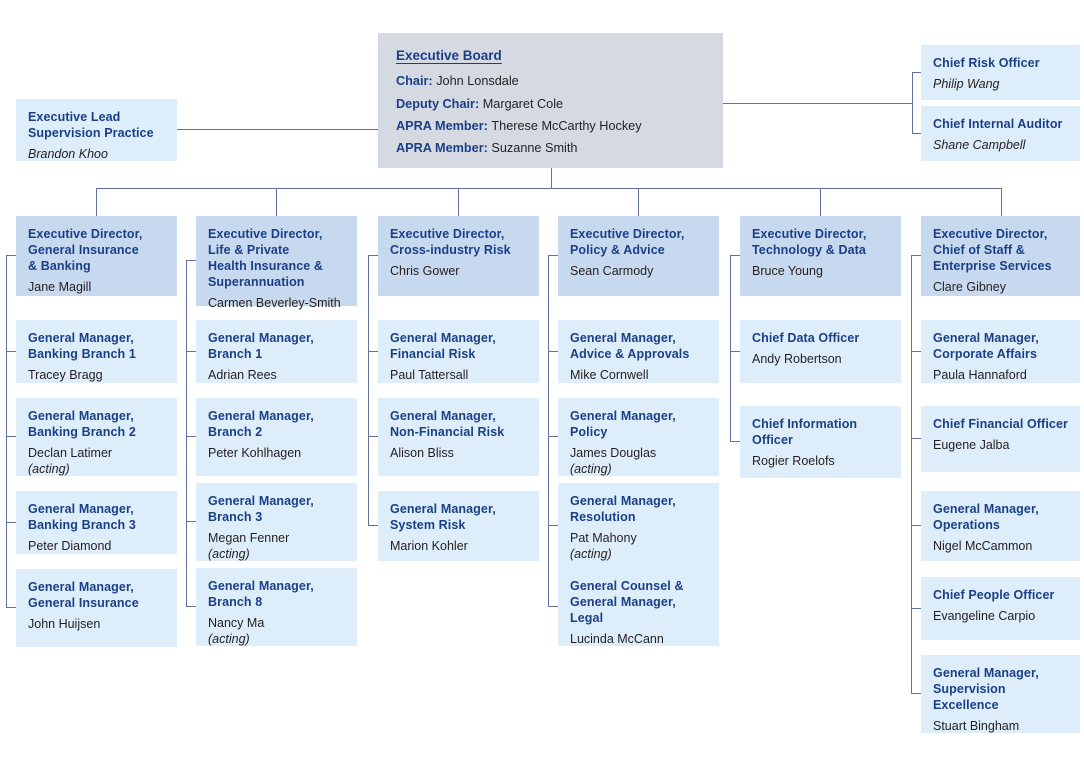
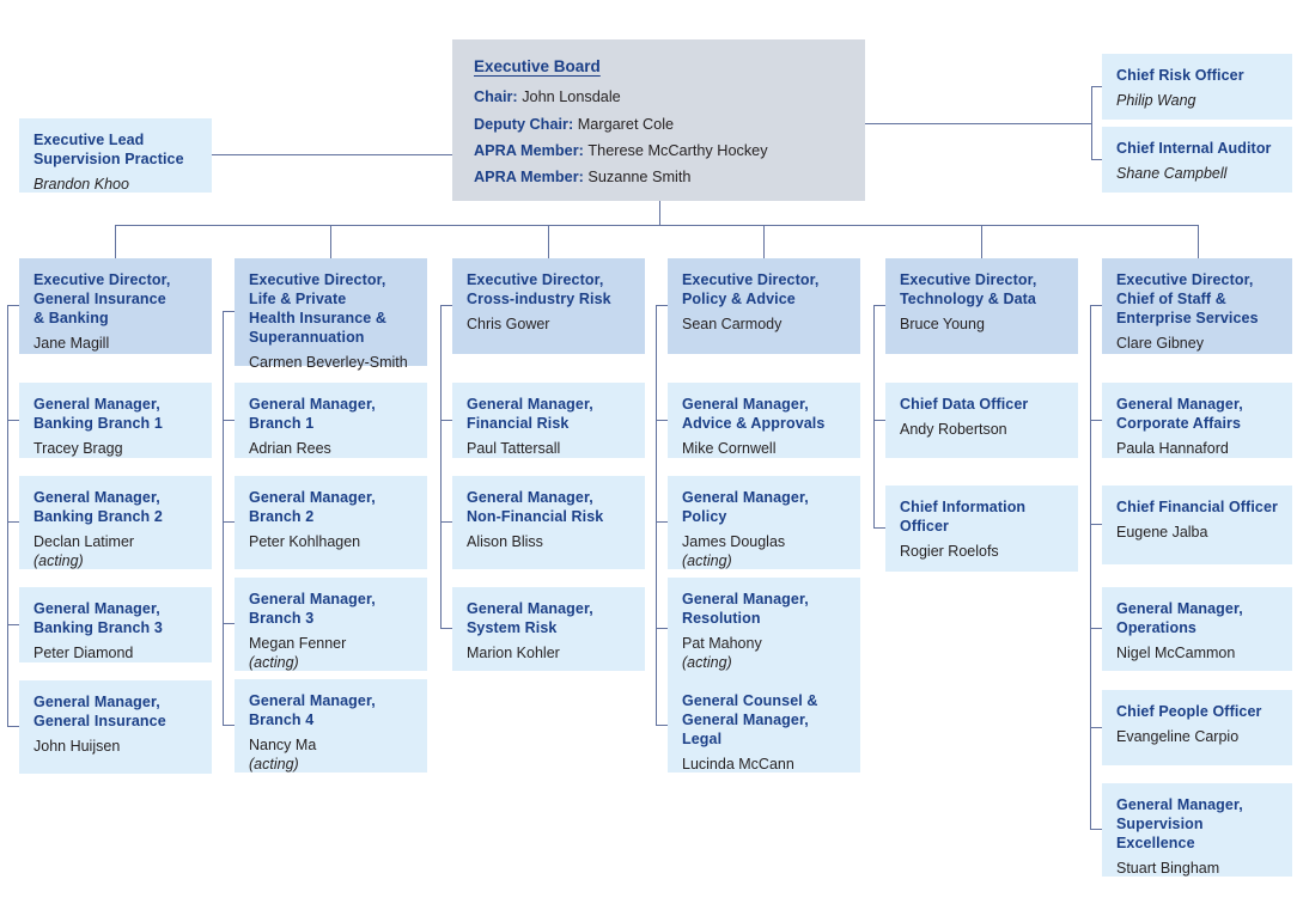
  Executive Board
  Chair: John Lonsdale
  Deputy Chair: Margaret Cole
  APRA Member: Therese McCarthy Hockey
  APRA Member: Suzanne Smith
  Executive Lead
  Supervision Practice
  Brandon Khoo
  Chief Risk Officer
  Philip Wang
  Chief Internal Auditor
  Shane Campbell
  Executive Director,
  General Insurance
  & Banking
  Jane Magill
  General Manager,
  Banking Branch 1
  Tracey Bragg
  General Manager,
  Banking Branch 2
  Declan Latimer
  (acting)
  General Manager,
  Banking Branch 3
  Peter Diamond
  General Manager,
  General Insurance
  John Huijsen
  Executive Director,
  Life & Private
  Health Insurance &
  Superannuation
  Carmen Beverley-Smith
  General Manager,
  Branch 1
  Adrian Rees
  General Manager,
  Branch 2
  Peter Kohlhagen
  General Manager,
  Branch 3
  Megan Fenner
  (acting)
  General Manager,
- Branch 8
+ Branch 4
  Nancy Ma
  (acting)
  Executive Director,
  Cross-industry Risk
  Chris Gower
  General Manager,
  Financial Risk
  Paul Tattersall
  General Manager,
  Non-Financial Risk
  Alison Bliss
  General Manager,
  System Risk
  Marion Kohler
  Executive Director,
  Policy & Advice
  Sean Carmody
  General Manager,
  Advice & Approvals
  Mike Cornwell
  General Manager,
  Policy
  James Douglas
  (acting)
  General Manager,
  Resolution
  Pat Mahony
  (acting)
  General Counsel &
  General Manager,
  Legal
  Lucinda McCann
  Executive Director,
  Technology & Data
  Bruce Young
  Chief Data Officer
  Andy Robertson
  Chief Information
  Officer
  Rogier Roelofs
  Executive Director,
  Chief of Staff &
  Enterprise Services
  Clare Gibney
  General Manager,
  Corporate Affairs
  Paula Hannaford
  Chief Financial Officer
  Eugene Jalba
  General Manager,
  Operations
  Nigel McCammon
  Chief People Officer
  Evangeline Carpio
  General Manager,
  Supervision
  Excellence
  Stuart Bingham
